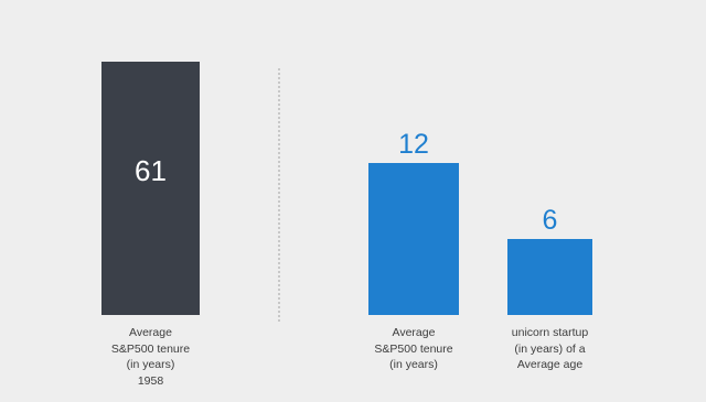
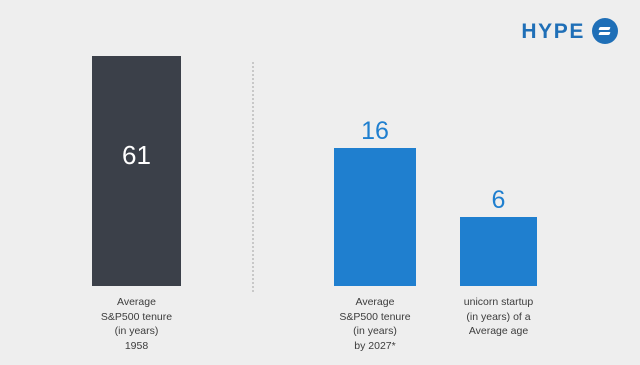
+ HYPE
  61
  Average
  S&P500 tenure
  (in years)
  1958
- 12
+ 16
  Average
  S&P500 tenure
  (in years)
+ by 2027*
  6
  unicorn startup
  (in years) of a
  Average age
